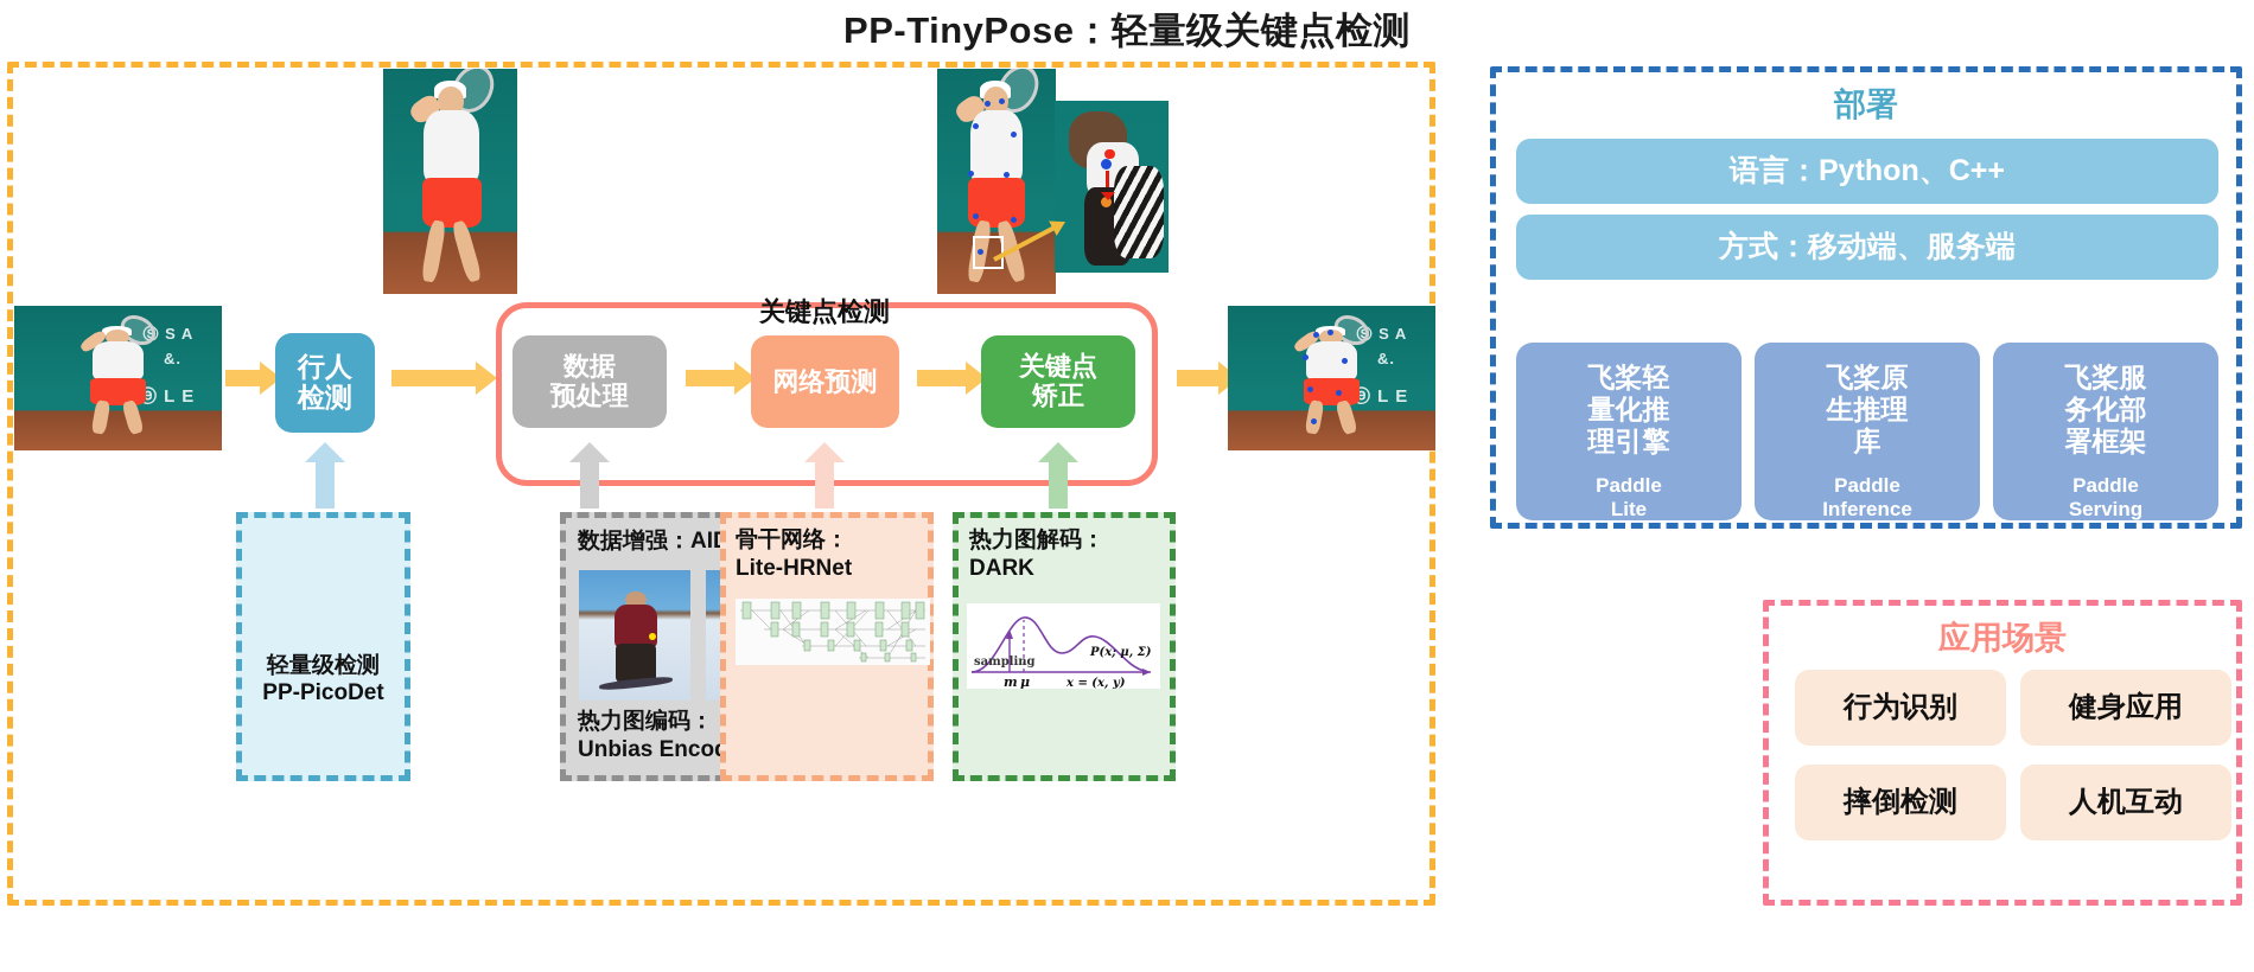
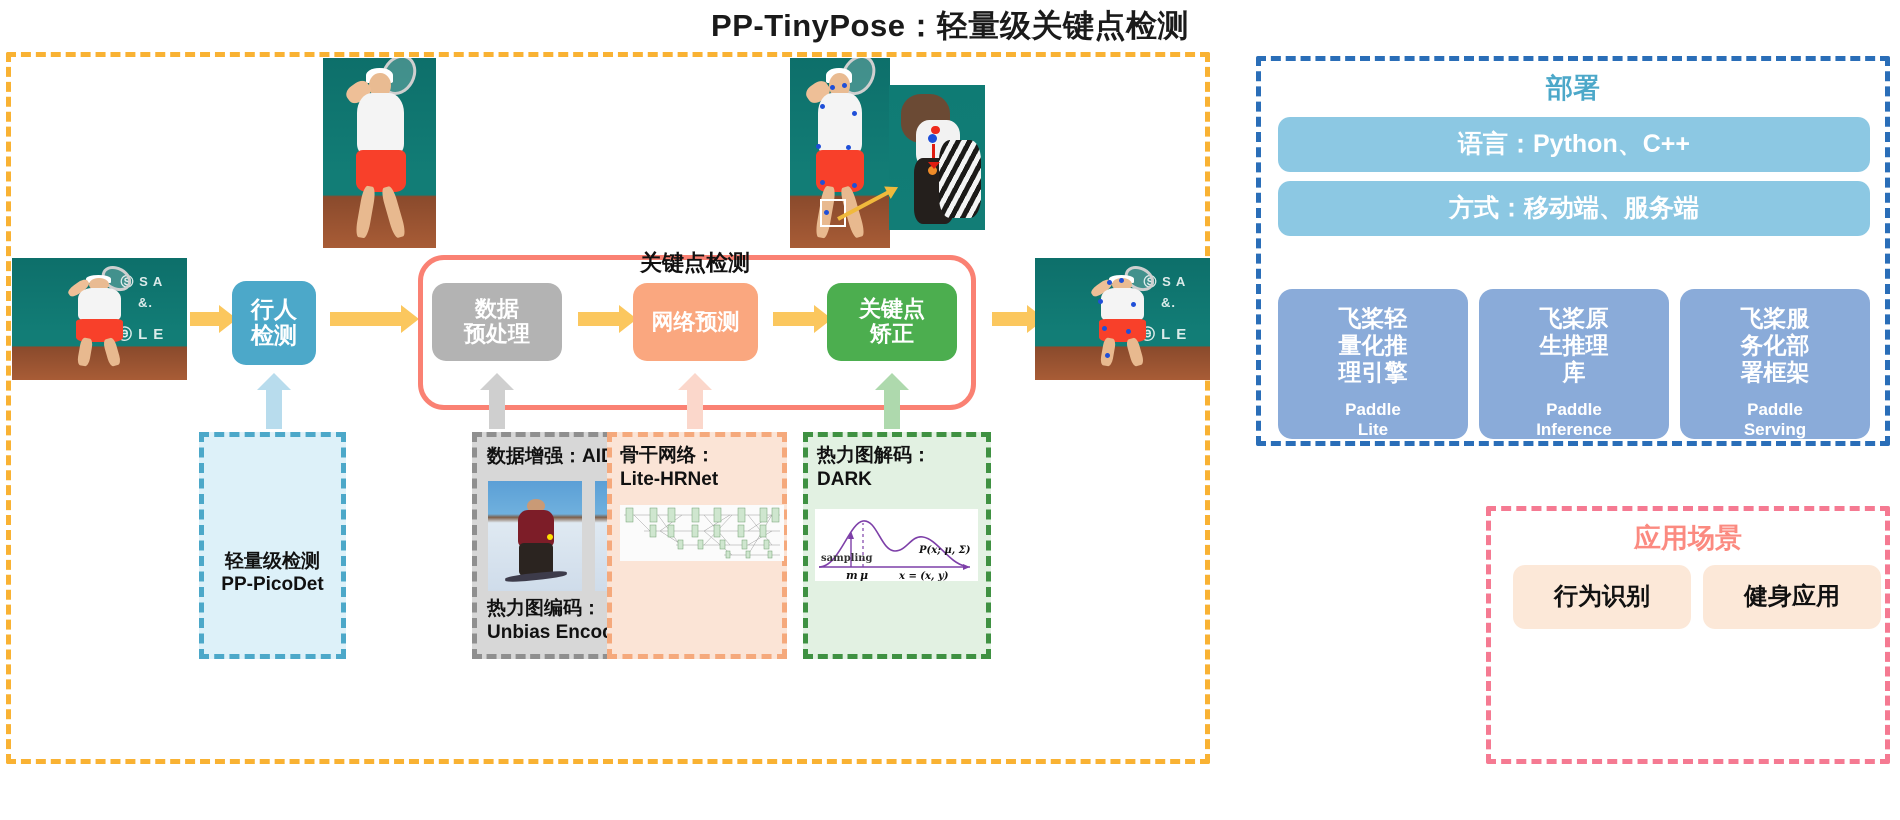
  PP-TinyPose：轻量级关键点检测
  Ⓢ S A
  &.
  ⓔ L E
  行人
  检测
  轻量级检测
  PP-PicoDet
  关键点检测
  数据
  预处理
  网络预测
  关键点
  矫正
  数据增强：AI
  热力图编码：
  Unbias Enco
  骨干网络：
  Lite-HRNet
  热力图解码：
  DARK
  sampling
  m
  μ
  P(x; μ, Σ)
  x = (x, y)
  Ⓢ S A
  &.
  ⓔ L E
  部署
  语言：Python、C++
  方式：移动端、服务端
  飞桨轻
  量化推
  理引擎
  Paddle
  Lite
  飞桨原
  生推理
  库
  Paddle
  Inference
  飞桨服
  务化部
  署框架
  Paddle
  Serving
  应用场景
  行为识别
  健身应用
- 摔倒检测
- 人机互动
